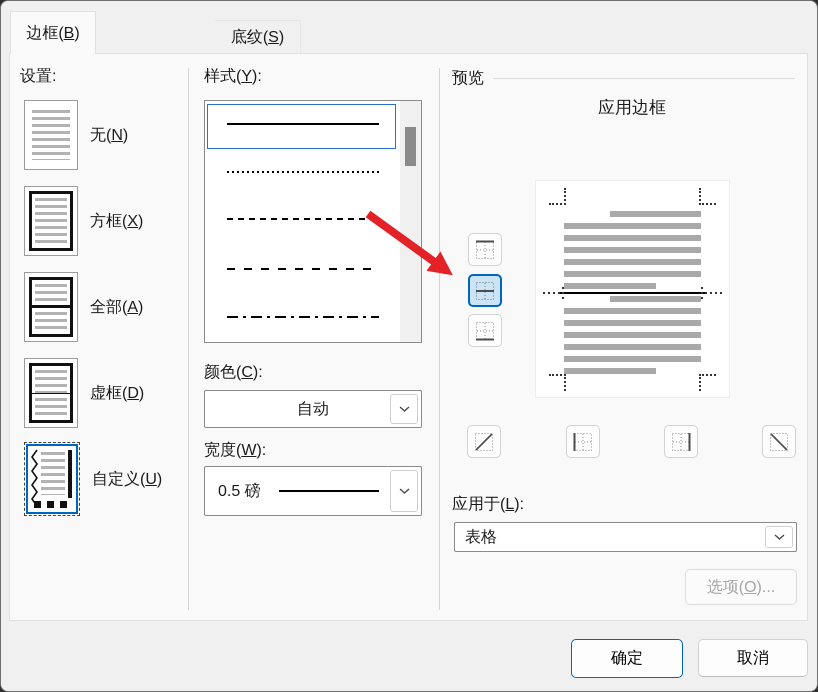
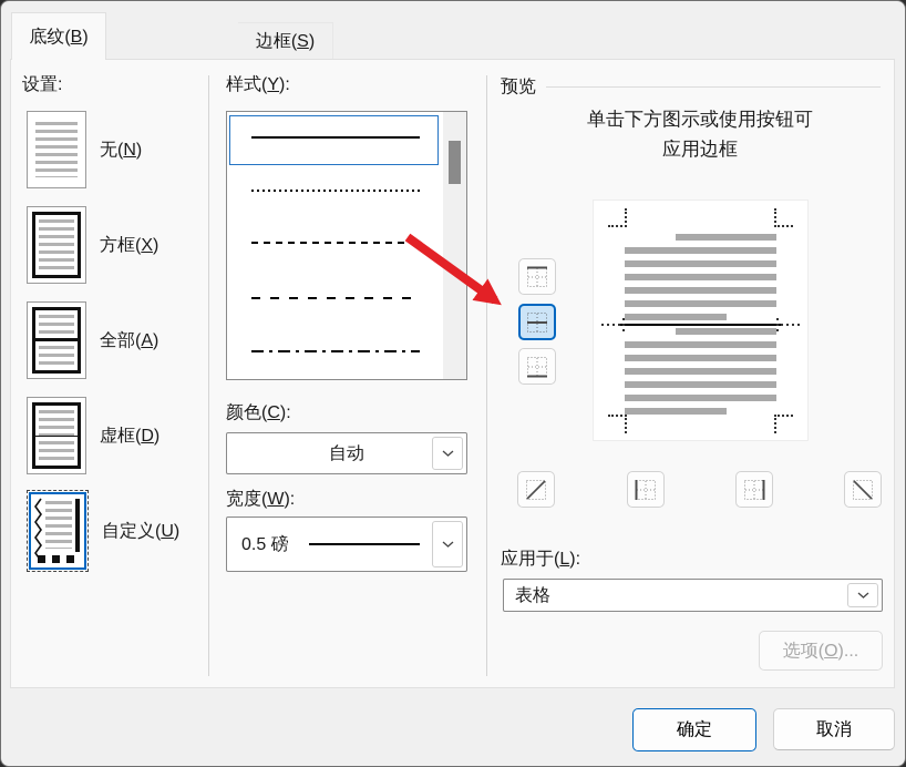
- 边框(B)
+ 底纹(B)
- 底纹(S)
+ 边框(S)
  设置:
  无(N)
  方框(X)
  全部(A)
  虚框(D)
  自定义(U)
  样式(Y):
  颜色(C):
  自动
  宽度(W):
  0.5 磅
  预览
+ 单击下方图示或使用按钮可
  应用边框
  应用于(L):
  表格
  选项(O)...
  确定
  取消
